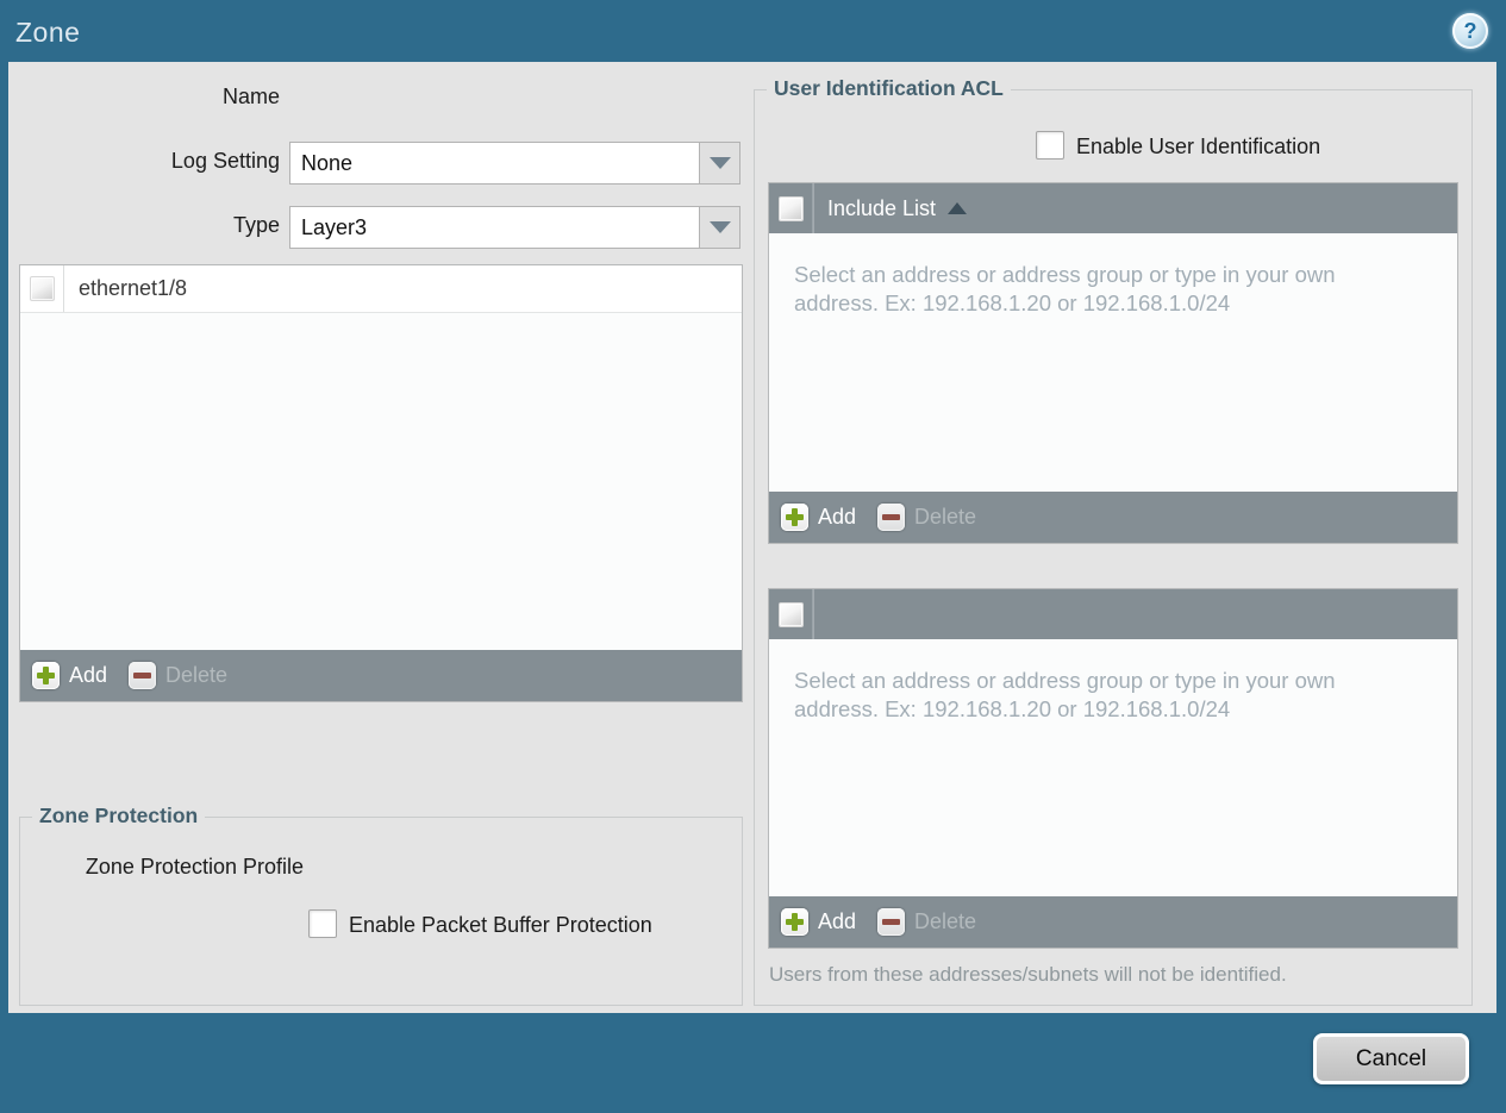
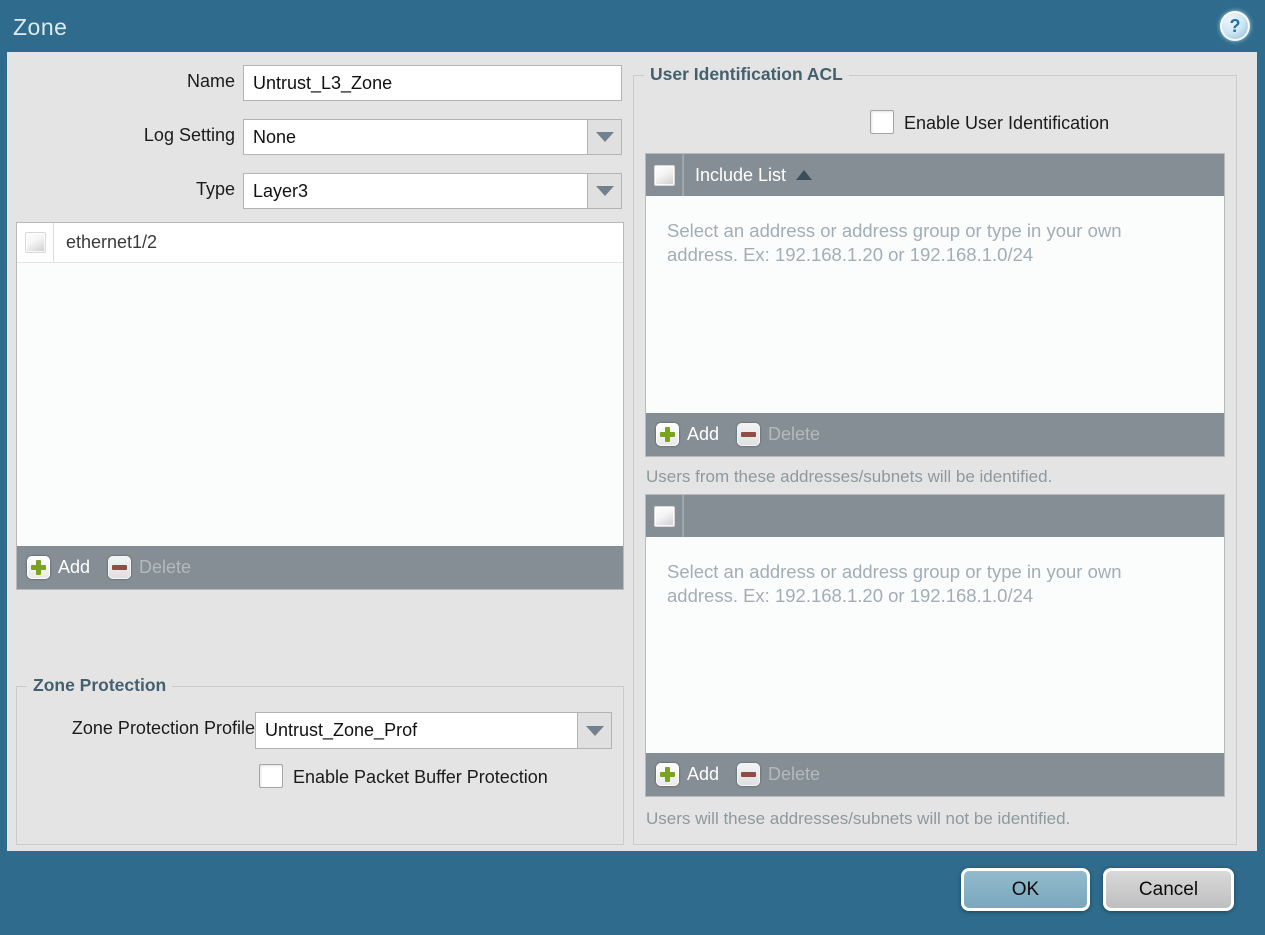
  Zone
  ?
  Name
+ Untrust_L3_Zone
  Log Setting
  None
  Type
  Layer3
- ethernet1/8
+ ethernet1/2
  Add
  Delete
  Zone Protection
  Zone Protection Profile
+ Untrust_Zone_Prof
  Enable Packet Buffer Protection
  User Identification ACL
  Enable User Identification
  Include List
  Select an address or address group or type in your own address. Ex: 192.168.1.20 or 192.168.1.0/24
  Add
  Delete
+ Users from these addresses/subnets will be identified.
  Select an address or address group or type in your own address. Ex: 192.168.1.20 or 192.168.1.0/24
  Add
  Delete
- Users from these addresses/subnets will not be identified.
+ Users will these addresses/subnets will not be identified.
+ OK
  Cancel
